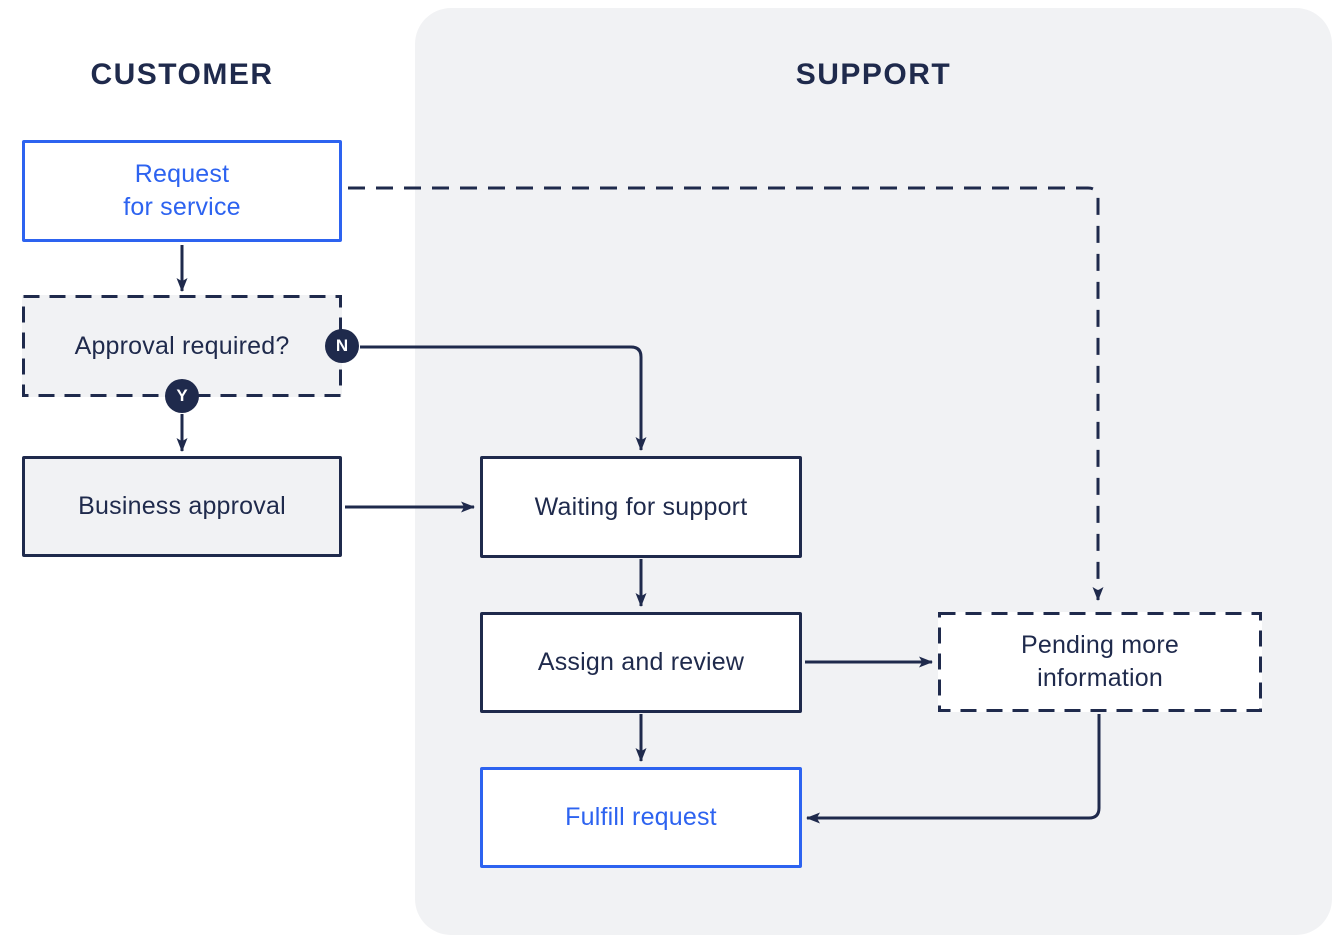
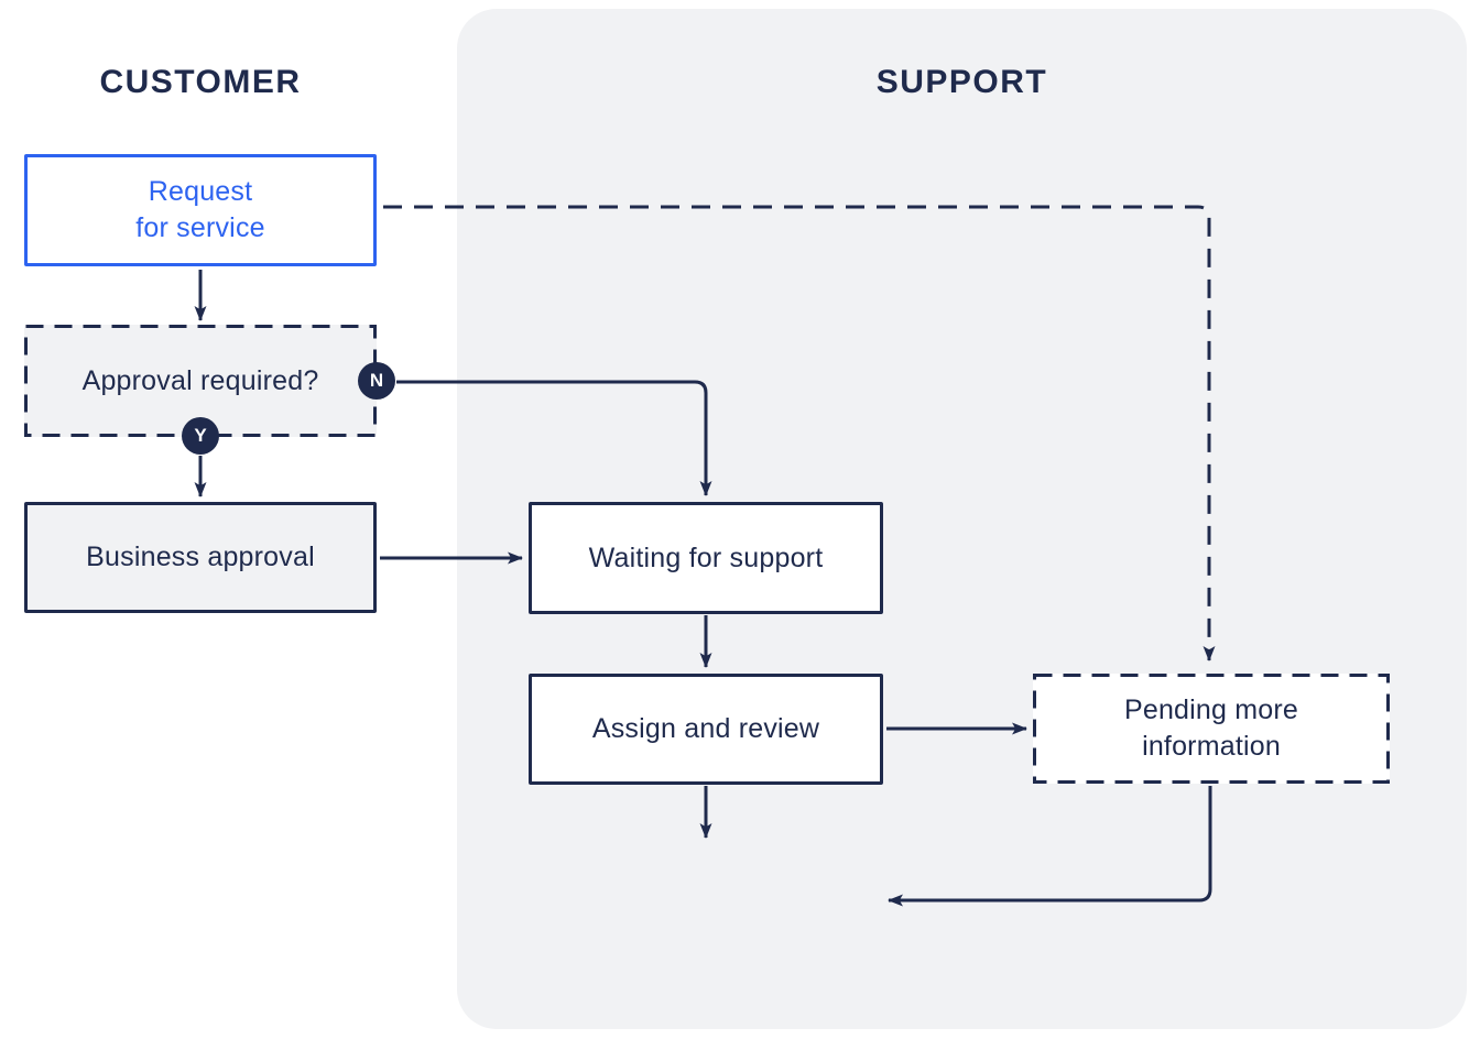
  CUSTOMER
  SUPPORT
  Request
  for service
  Approval required?
  Business approval
  Waiting for support
  Assign and review
  Pending more
  information
- Fulfill request
  N
  Y
